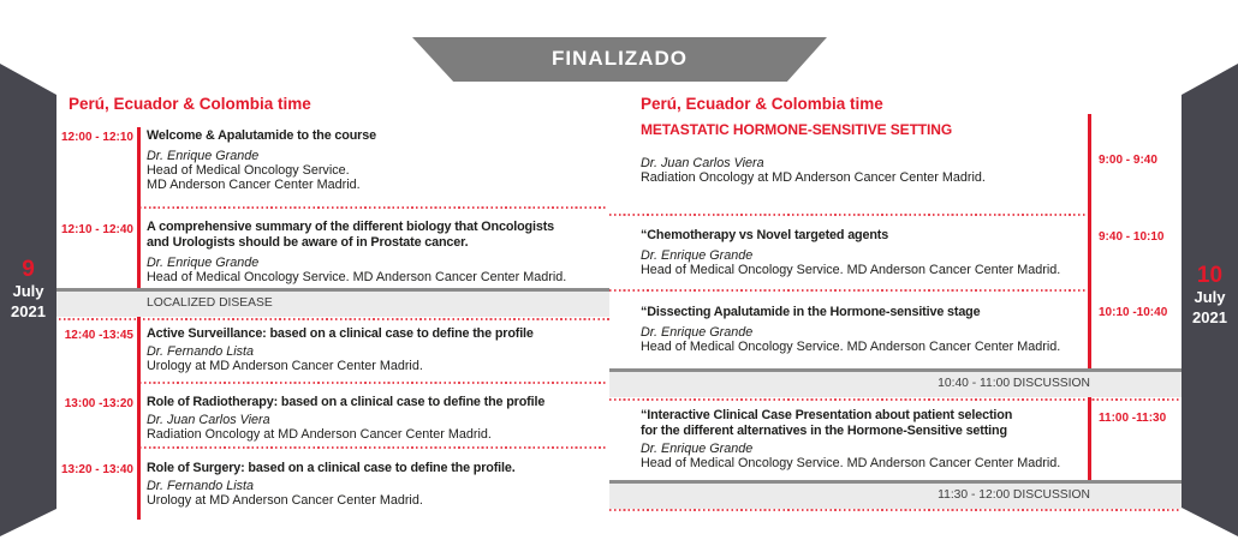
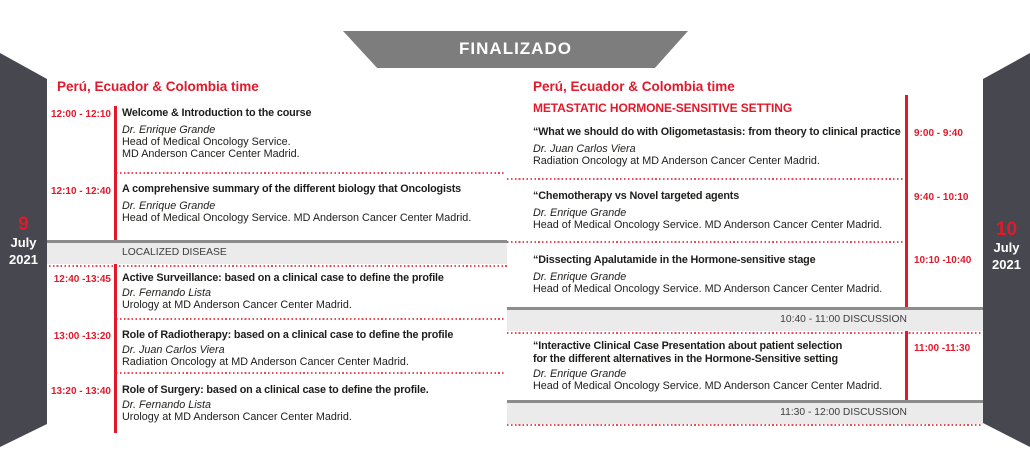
  FINALIZADO
  9
  July
  2021
  10
  July
  2021
  Perú, Ecuador & Colombia time
  12:00 - 12:10
- Welcome & Apalutamide to the course
+ Welcome & Introduction to the course
  Dr. Enrique Grande
  Head of Medical Oncology Service.
  MD Anderson Cancer Center Madrid.
  12:10 - 12:40
  A comprehensive summary of the different biology that Oncologists
- and Urologists should be aware of in Prostate cancer.
  Dr. Enrique Grande
  Head of Medical Oncology Service. MD Anderson Cancer Center Madrid.
  LOCALIZED DISEASE
  12:40 -13:45
  Active Surveillance: based on a clinical case to define the profile
  Dr. Fernando Lista
  Urology at MD Anderson Cancer Center Madrid.
  13:00 -13:20
  Role of Radiotherapy: based on a clinical case to define the profile
  Dr. Juan Carlos Viera
  Radiation Oncology at MD Anderson Cancer Center Madrid.
  13:20 - 13:40
  Role of Surgery: based on a clinical case to define the profile.
  Dr. Fernando Lista
  Urology at MD Anderson Cancer Center Madrid.
  Perú, Ecuador & Colombia time
  METASTATIC HORMONE-SENSITIVE SETTING
+ “What we should do with Oligometastasis: from theory to clinical practice
  Dr. Juan Carlos Viera
  Radiation Oncology at MD Anderson Cancer Center Madrid.
  9:00 - 9:40
  “Chemotherapy vs Novel targeted agents
  Dr. Enrique Grande
  Head of Medical Oncology Service. MD Anderson Cancer Center Madrid.
  9:40 - 10:10
  “Dissecting Apalutamide in the Hormone-sensitive stage
  Dr. Enrique Grande
  Head of Medical Oncology Service. MD Anderson Cancer Center Madrid.
  10:10 -10:40
  10:40 - 11:00 DISCUSSION
  “Interactive Clinical Case Presentation about patient selection
  for the different alternatives in the Hormone-Sensitive setting
  Dr. Enrique Grande
  Head of Medical Oncology Service. MD Anderson Cancer Center Madrid.
  11:00 -11:30
  11:30 - 12:00 DISCUSSION
